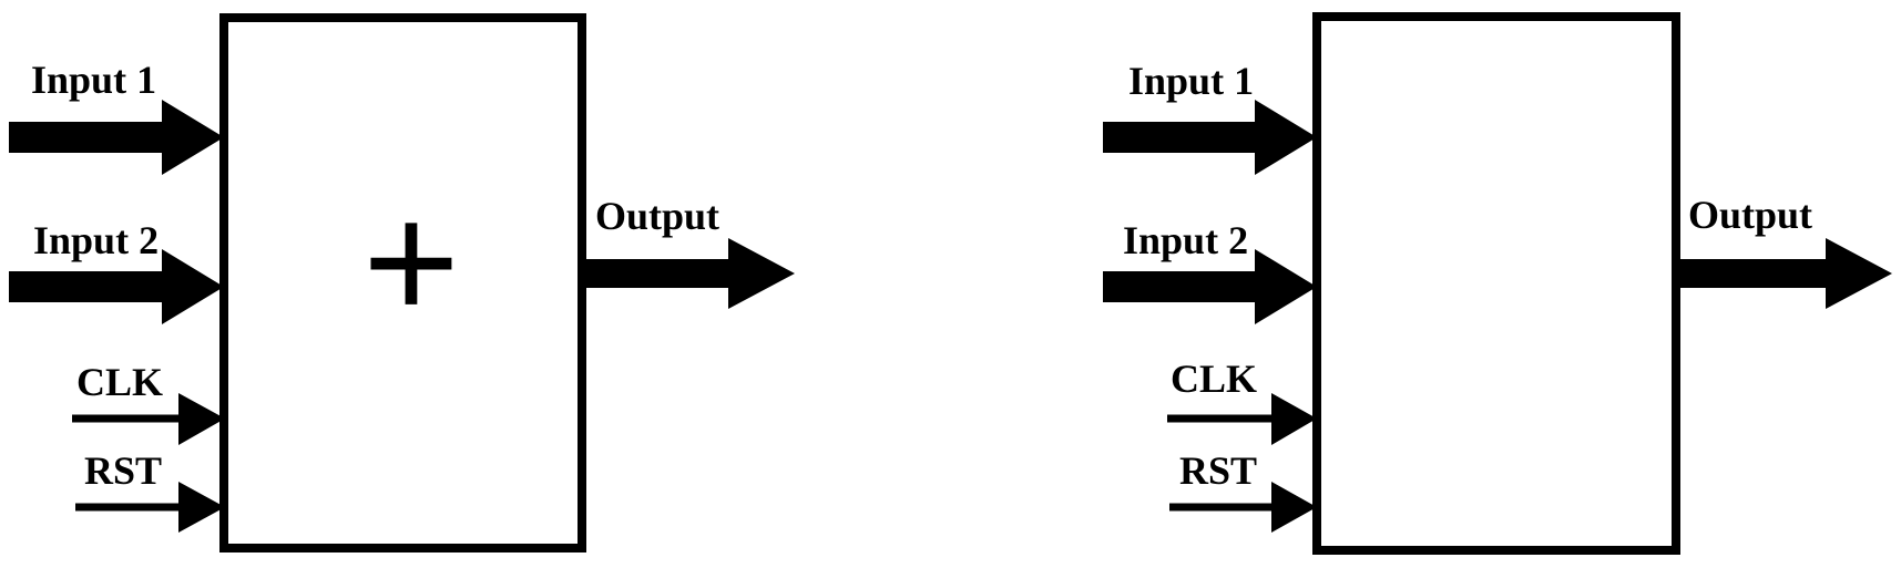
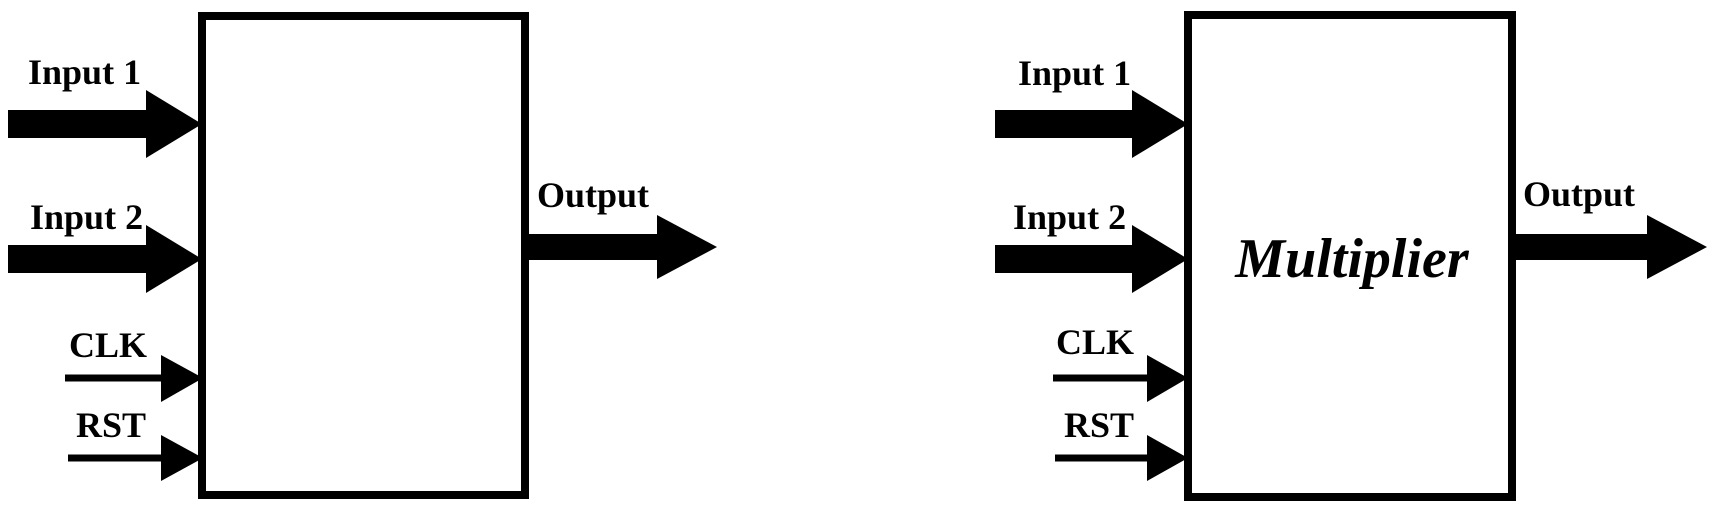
  Input 1
  Input 2
  CLK
  RST
  Output
- +
  Input 1
  Input 2
  CLK
  RST
  Output
+ Multiplier
